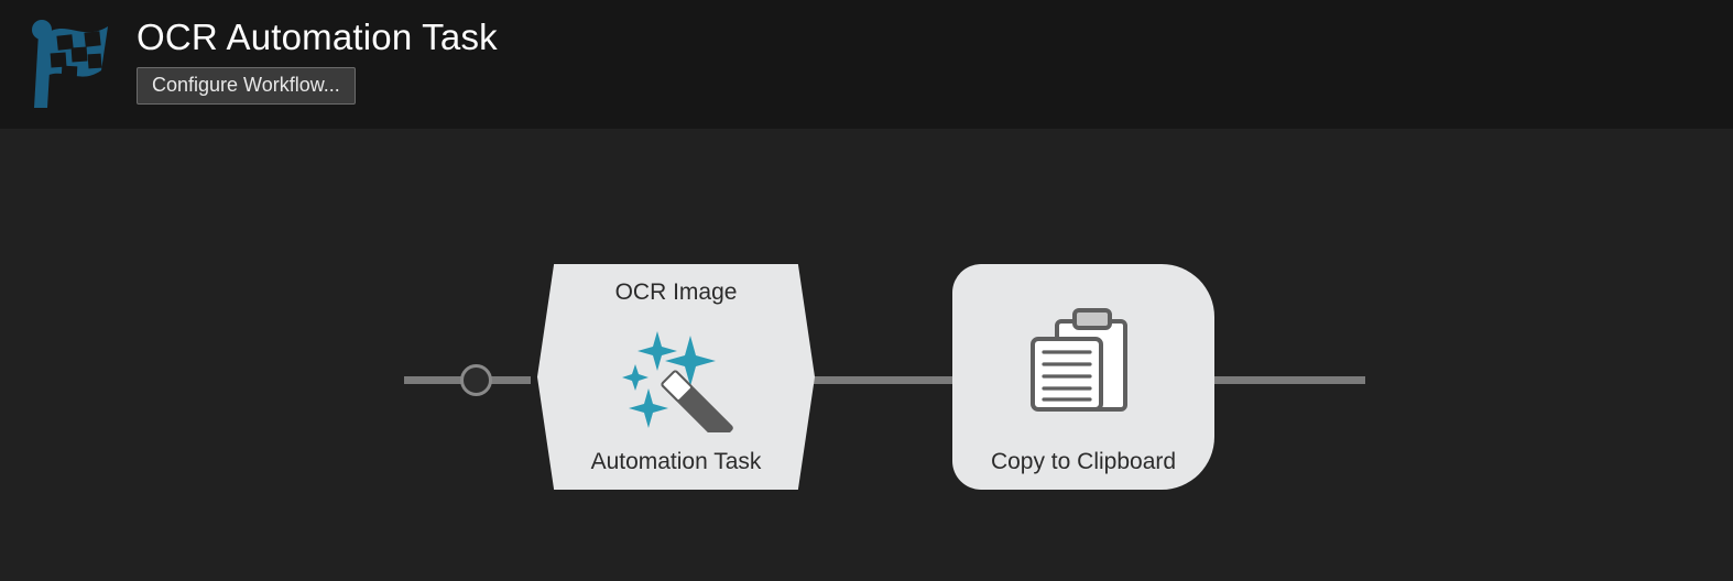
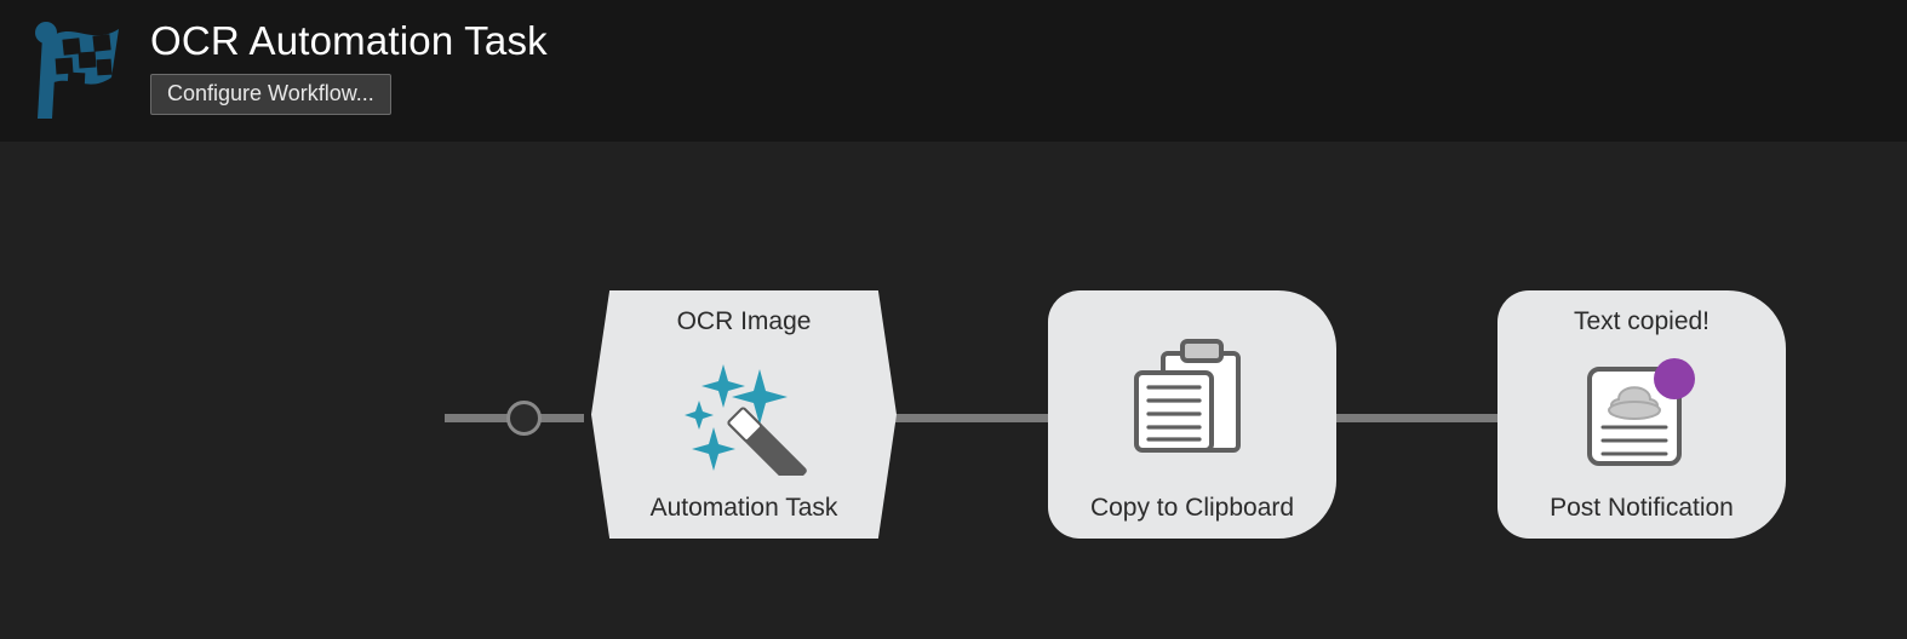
  OCR Automation Task
  Configure Workflow...
  OCR Image
  Automation Task
  Copy to Clipboard
+ Text copied!
+ Post Notification
